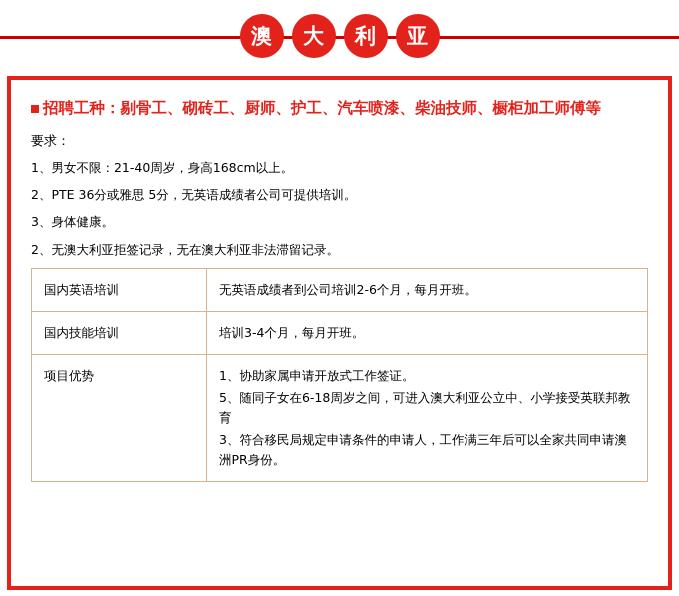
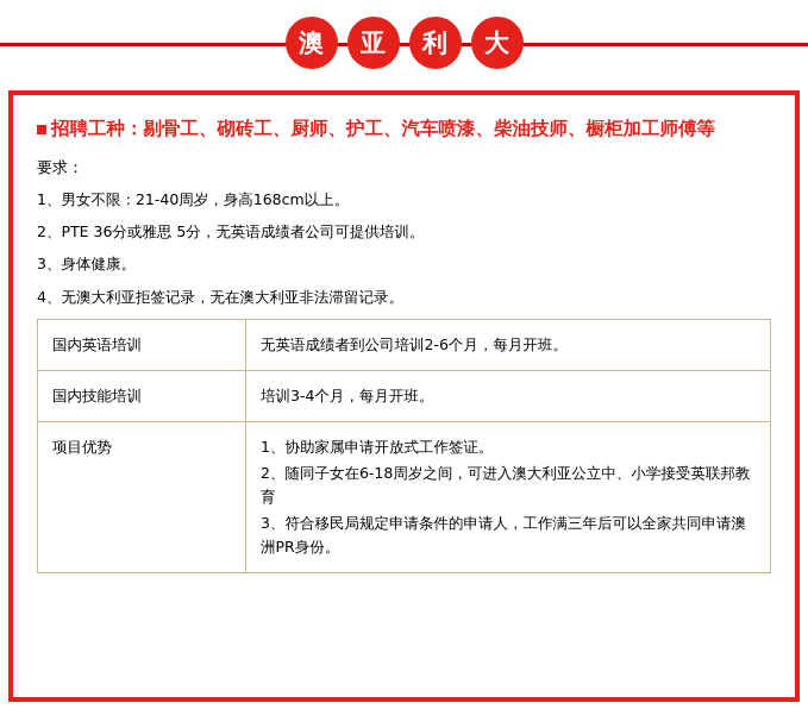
  澳
- 大
+ 亚
  利
- 亚
+ 大
  招聘工种：剔骨工、砌砖工、厨师、护工、汽车喷漆、柴油技师、橱柜加工师傅等
  要求：
  1、男女不限：21-40周岁，身高168cm以上。
  2、PTE 36分或雅思 5分，无英语成绩者公司可提供培训。
  3、身体健康。
- 2、无澳大利亚拒签记录，无在澳大利亚非法滞留记录。
+ 4、无澳大利亚拒签记录，无在澳大利亚非法滞留记录。
  国内英语培训	无英语成绩者到公司培训2-6个月，每月开班。
  国内技能培训	培训3-4个月，每月开班。
- 项目优势	1、协助家属申请开放式工作签证。 5、随同子女在6-18周岁之间，可进入澳大利亚公立中、小学接受英联邦教育 3、符合移民局规定申请条件的申请人，工作满三年后可以全家共同申请澳洲PR身份。
+ 项目优势	1、协助家属申请开放式工作签证。 2、随同子女在6-18周岁之间，可进入澳大利亚公立中、小学接受英联邦教育 3、符合移民局规定申请条件的申请人，工作满三年后可以全家共同申请澳洲PR身份。
